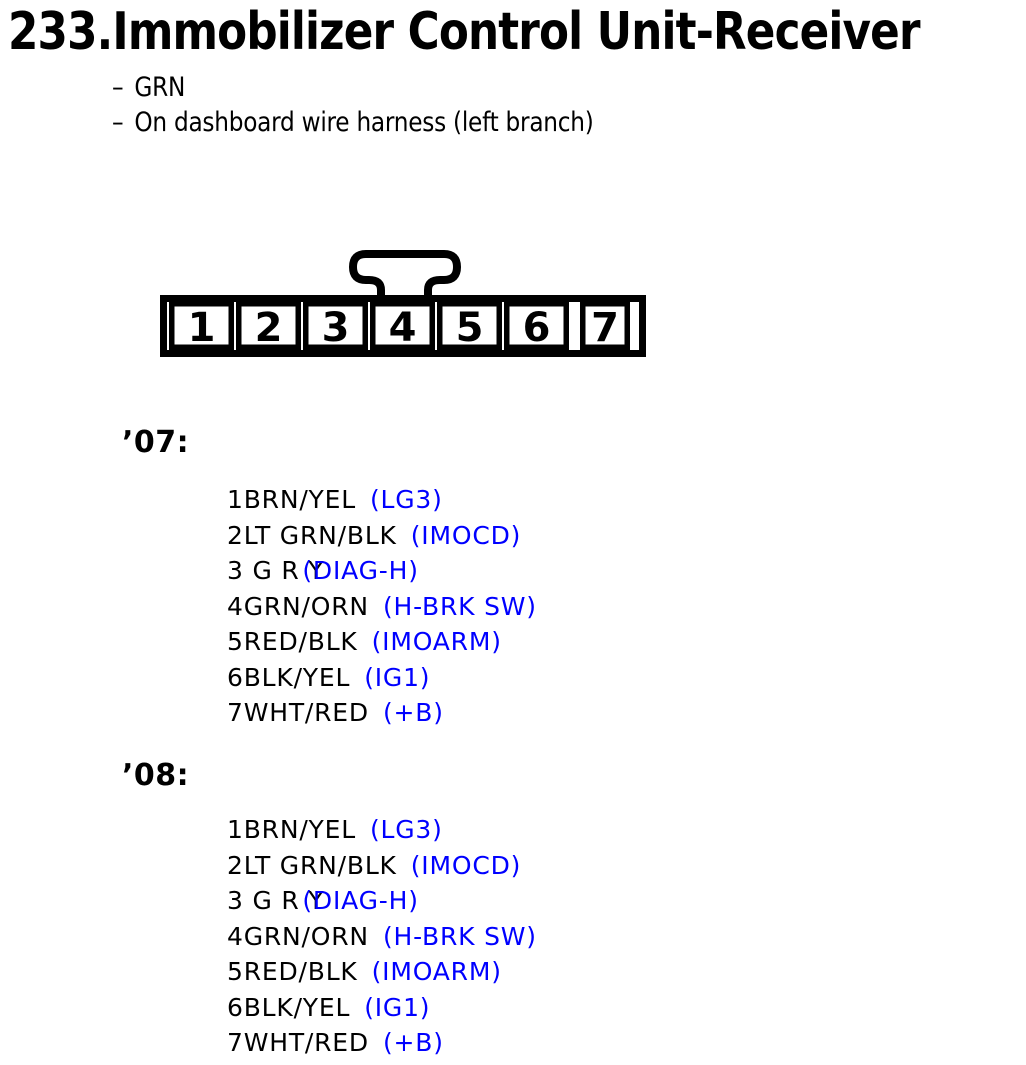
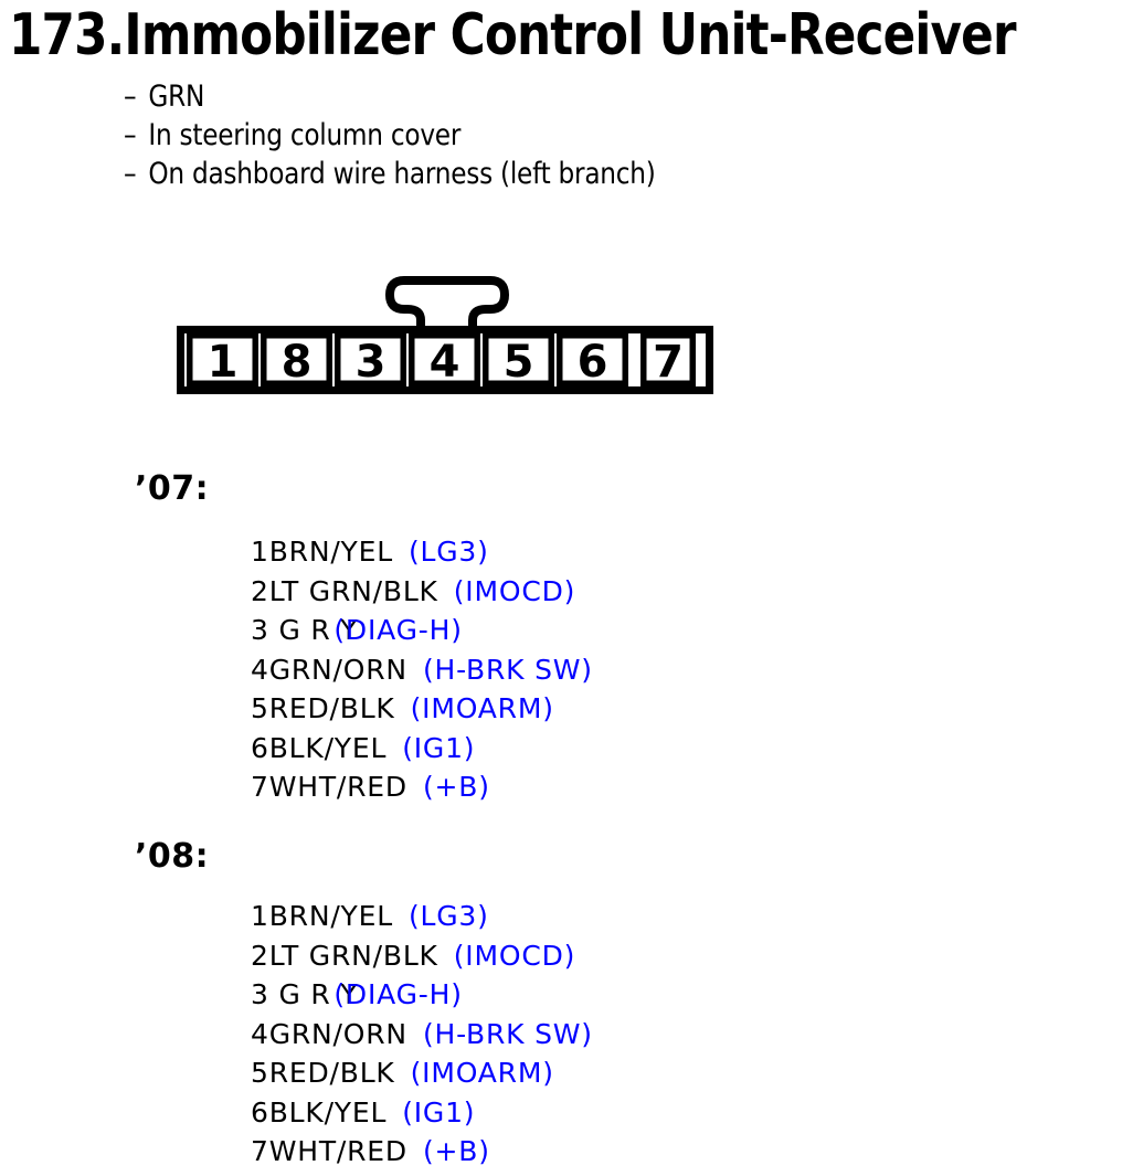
- 233.Immobilizer Control Unit-Receiver
+ 173.Immobilizer Control Unit-Receiver
  – GRN
+ – In steering column cover
  – On dashboard wire harness (left branch)
  1
- 2
+ 8
  3
  4
  5
  6
  7
  ’07:
  1BRN/YEL (LG3)
  2LT GRN/BLK (IMOCD)
  3 G R Y(DIAG-H)
  4GRN/ORN (H-BRK SW)
  5RED/BLK (IMOARM)
  6BLK/YEL (IG1)
  7WHT/RED (+B)
  ’08:
  1BRN/YEL (LG3)
  2LT GRN/BLK (IMOCD)
  3 G R Y(DIAG-H)
  4GRN/ORN (H-BRK SW)
  5RED/BLK (IMOARM)
  6BLK/YEL (IG1)
  7WHT/RED (+B)
